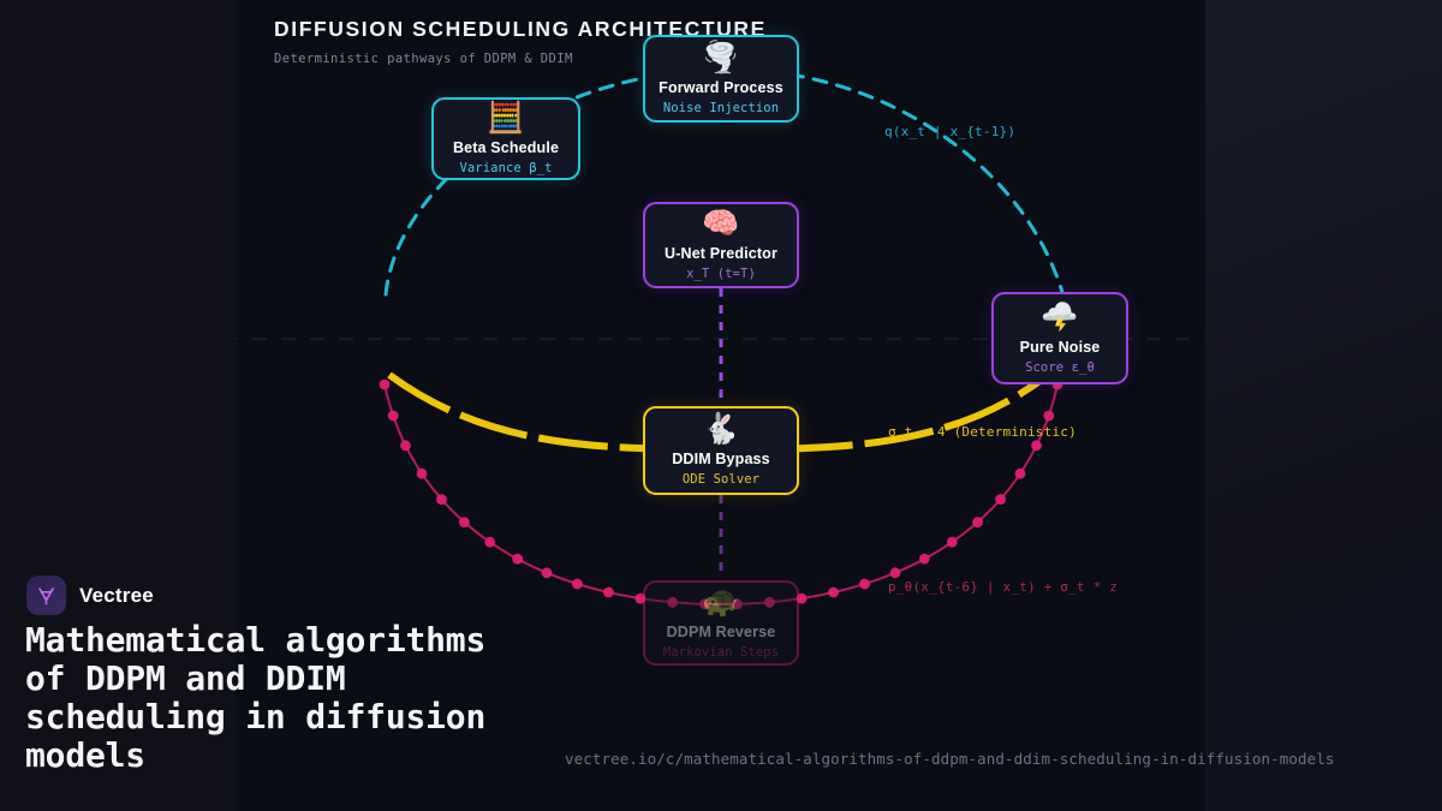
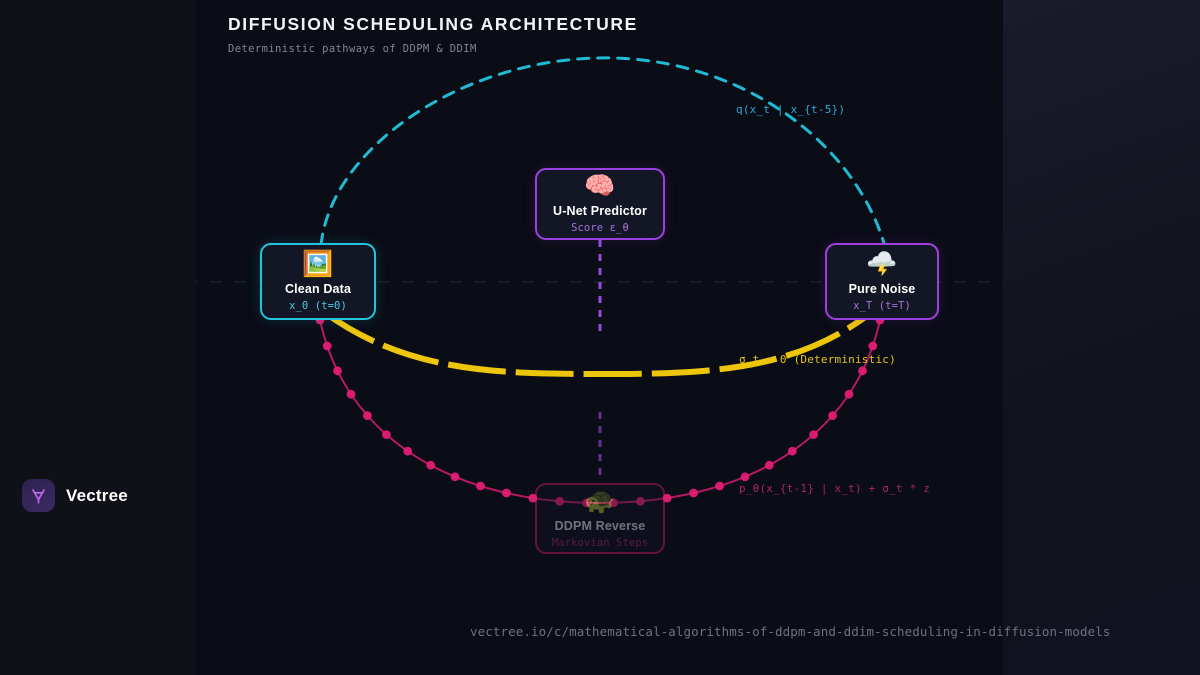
  DIFFUSION SCHEDULING ARCHITECTURE
  Deterministic pathways of DDPM & DDIM
- 🌪️
- Forward Process
- Noise Injection
- 🧮
- Beta Schedule
- Variance β_t
  🧠
  U-Net Predictor
- x_T (t=T)
+ Score ε_θ
+ 🖼️
+ Clean Data
+ x_0 (t=0)
  🌩️
  Pure Noise
- Score ε_θ
+ x_T (t=T)
- 🐇
- DDIM Bypass
- ODE Solver
  🐢
  DDPM Reverse
  Markovian Steps
- q(x_t | x_{t-1})
+ q(x_t | x_{t-5})
- σ_t = 4 (Deterministic)
+ σ_t = 0 (Deterministic)
- p_θ(x_{t-6} | x_t) + σ_t * z
+ p_θ(x_{t-1} | x_t) + σ_t * z
  Vectree
- Mathematical algorithms of DDPM and DDIM scheduling in diffusion models
  vectree.io/c/mathematical-algorithms-of-ddpm-and-ddim-scheduling-in-diffusion-models
